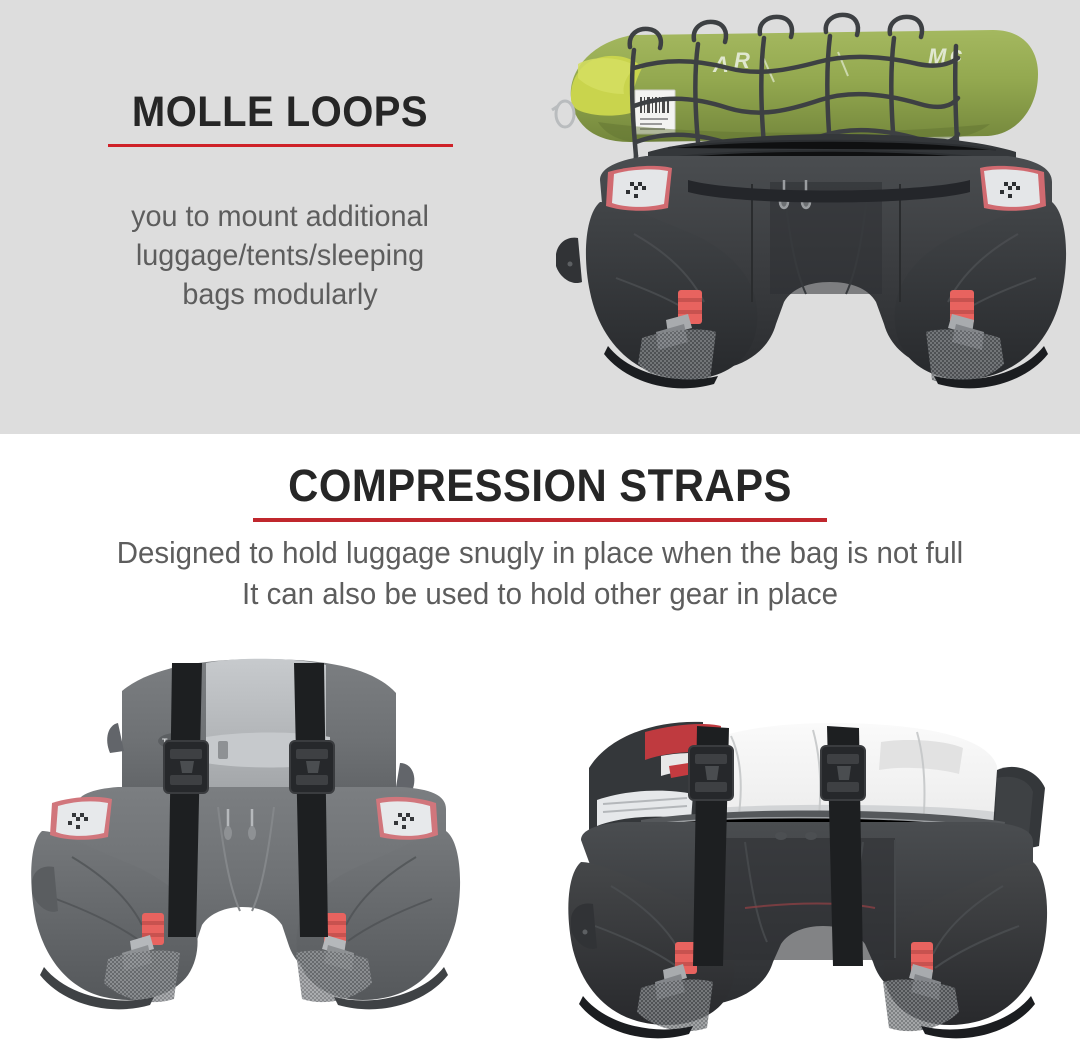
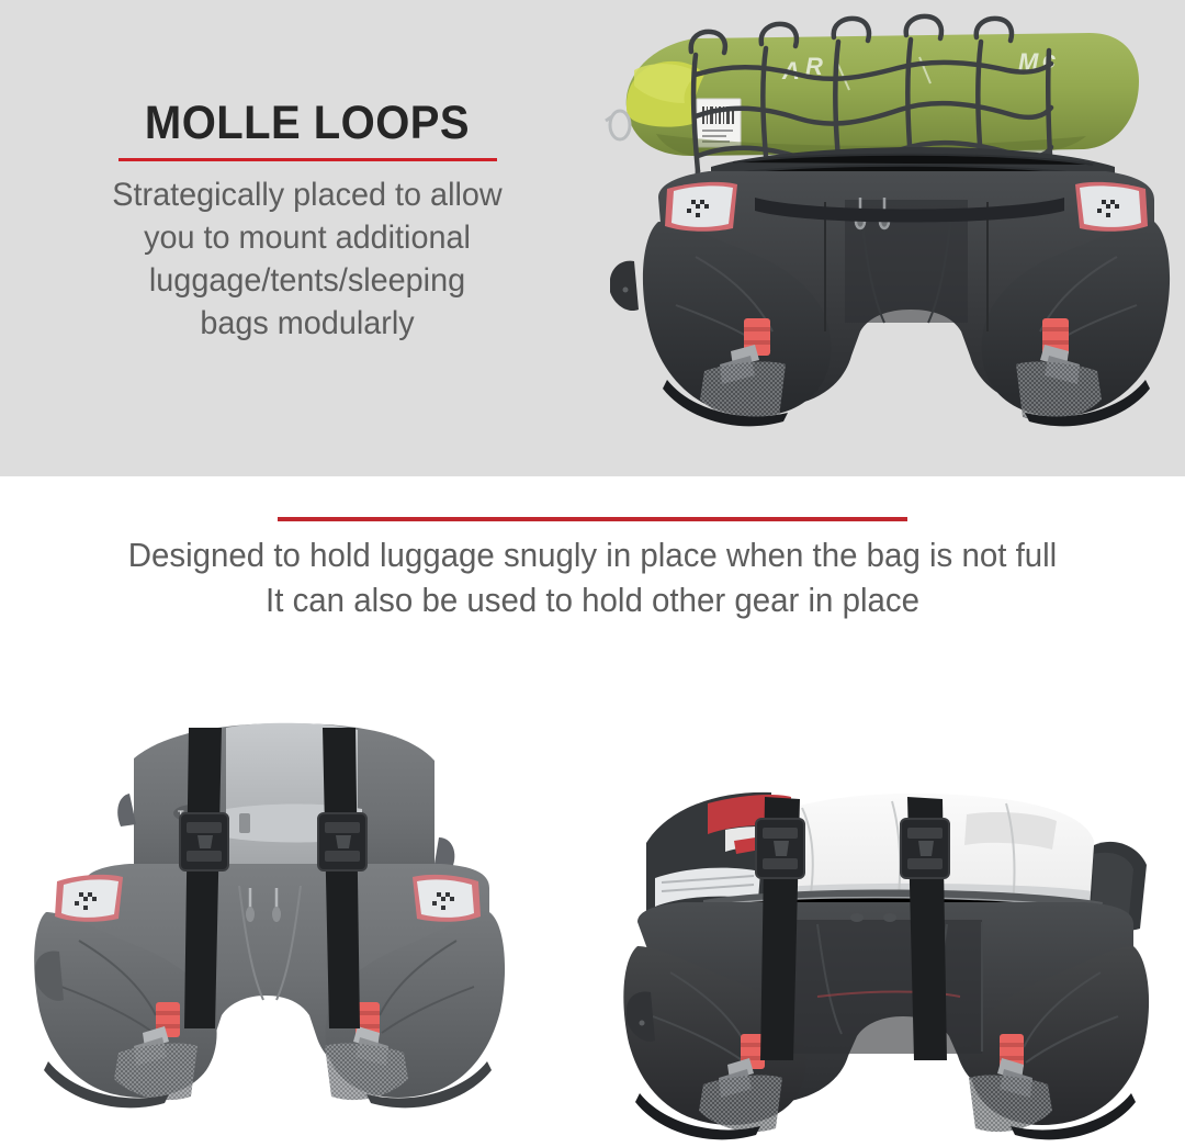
  MOLLE LOOPS
+ Strategically placed to allow
  you to mount additional
  luggage/tents/sleeping
  bags modularly
  R
  M
- COMPRESSION STRAPS
  Designed to hold luggage snugly in place when the bag is not full
  It can also be used to hold other gear in place
